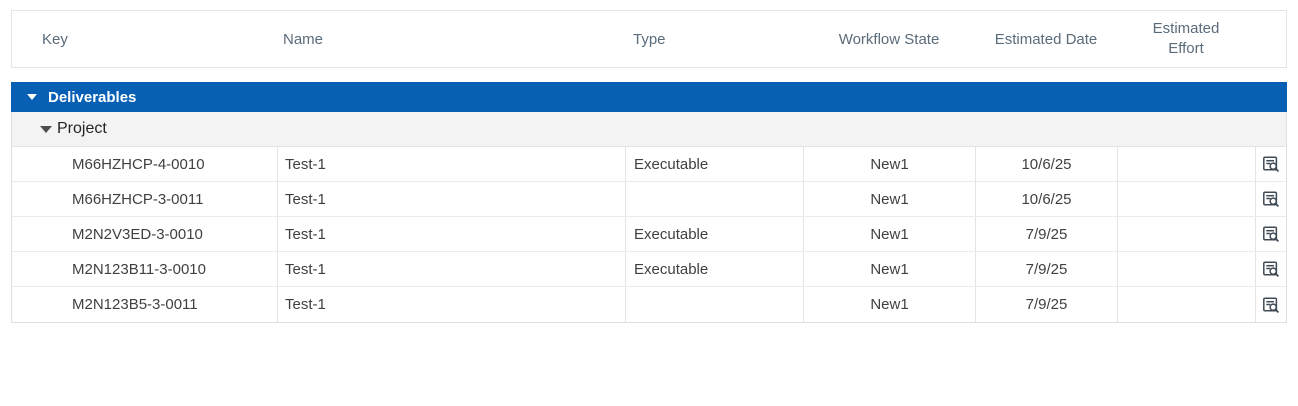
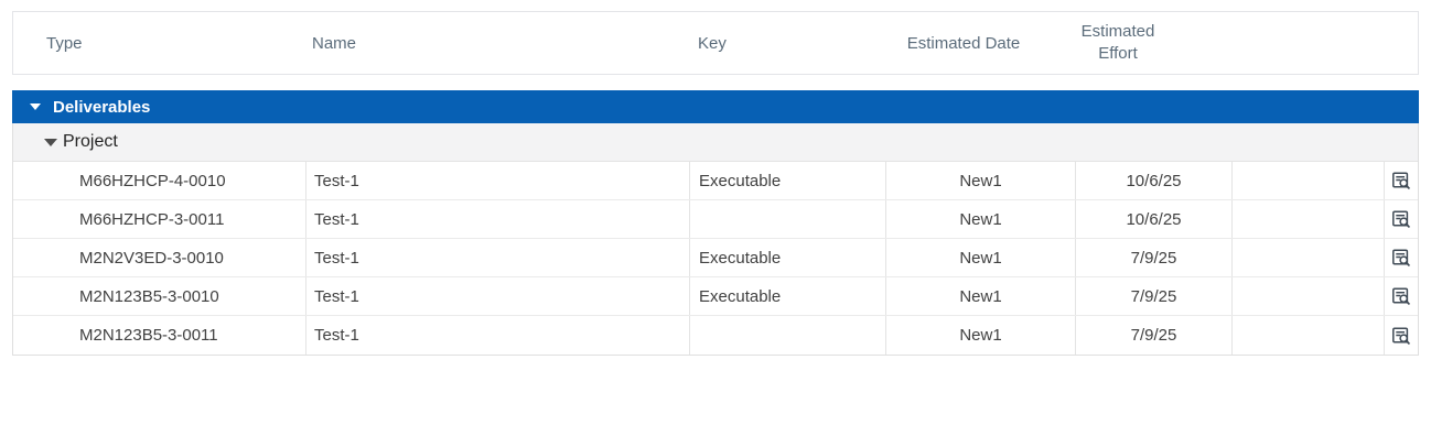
- Key
+ Type
  Name
- Type
+ Key
- Workflow State
  Estimated Date
  Estimated Effort
  Deliverables
  Project
  M66HZHCP-4-0010
  Test-1
  Executable
  New1
  10/6/25
  M66HZHCP-3-0011
  Test-1
  New1
  10/6/25
  M2N2V3ED-3-0010
  Test-1
  Executable
  New1
  7/9/25
- M2N123B11-3-0010
+ M2N123B5-3-0010
  Test-1
  Executable
  New1
  7/9/25
  M2N123B5-3-0011
  Test-1
  New1
  7/9/25
